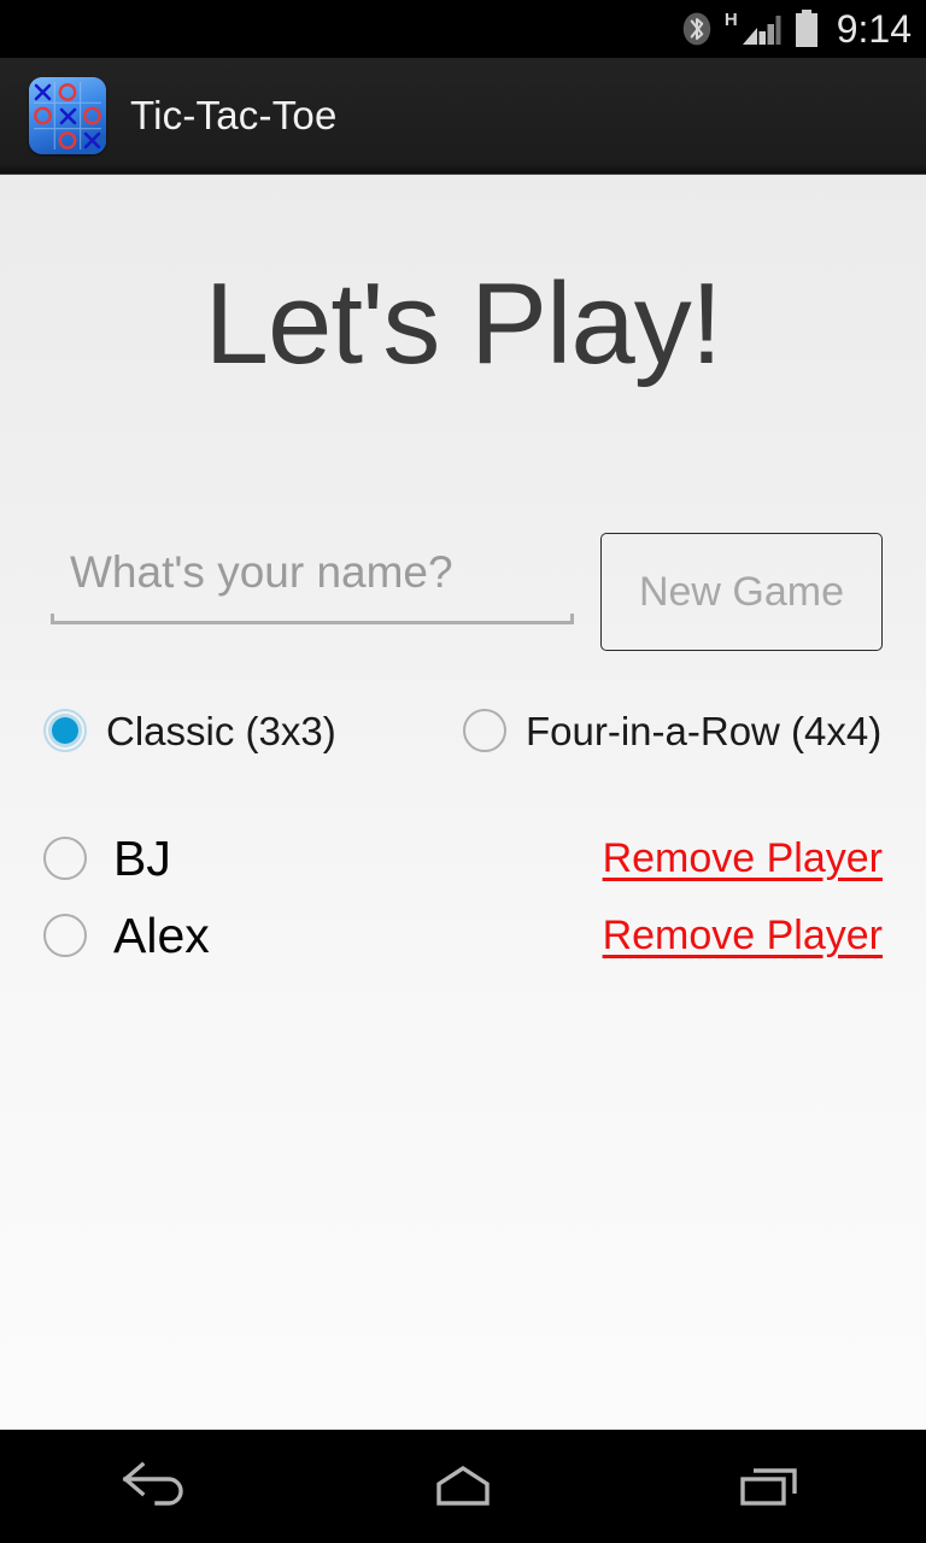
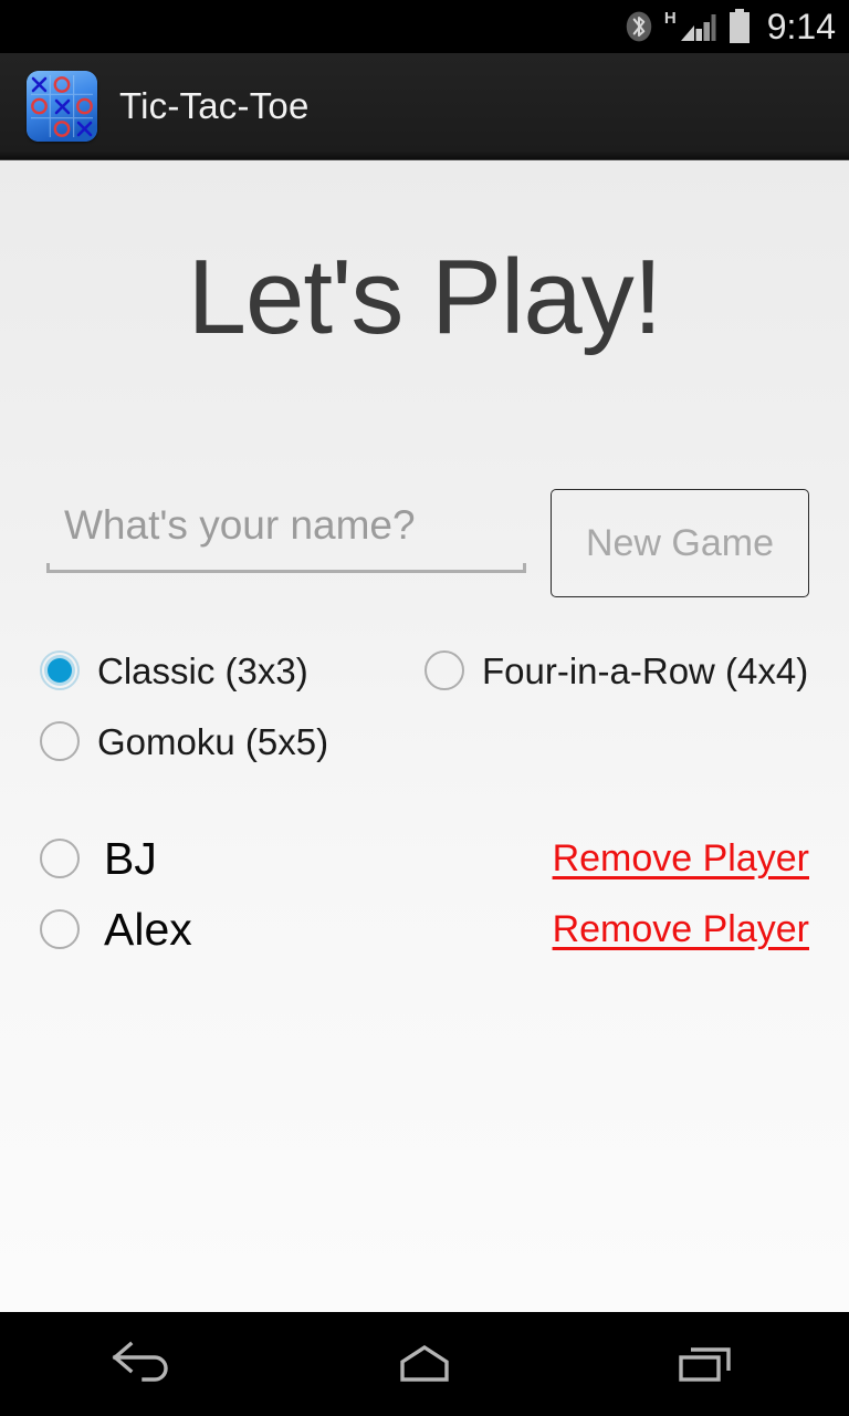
  H
  9:14
  Tic-Tac-Toe
  Let's Play!
  What's your name?
  New Game
  Classic (3x3)
  Four-in-a-Row (4x4)
+ Gomoku (5x5)
  BJ
  Remove Player
  Alex
  Remove Player
